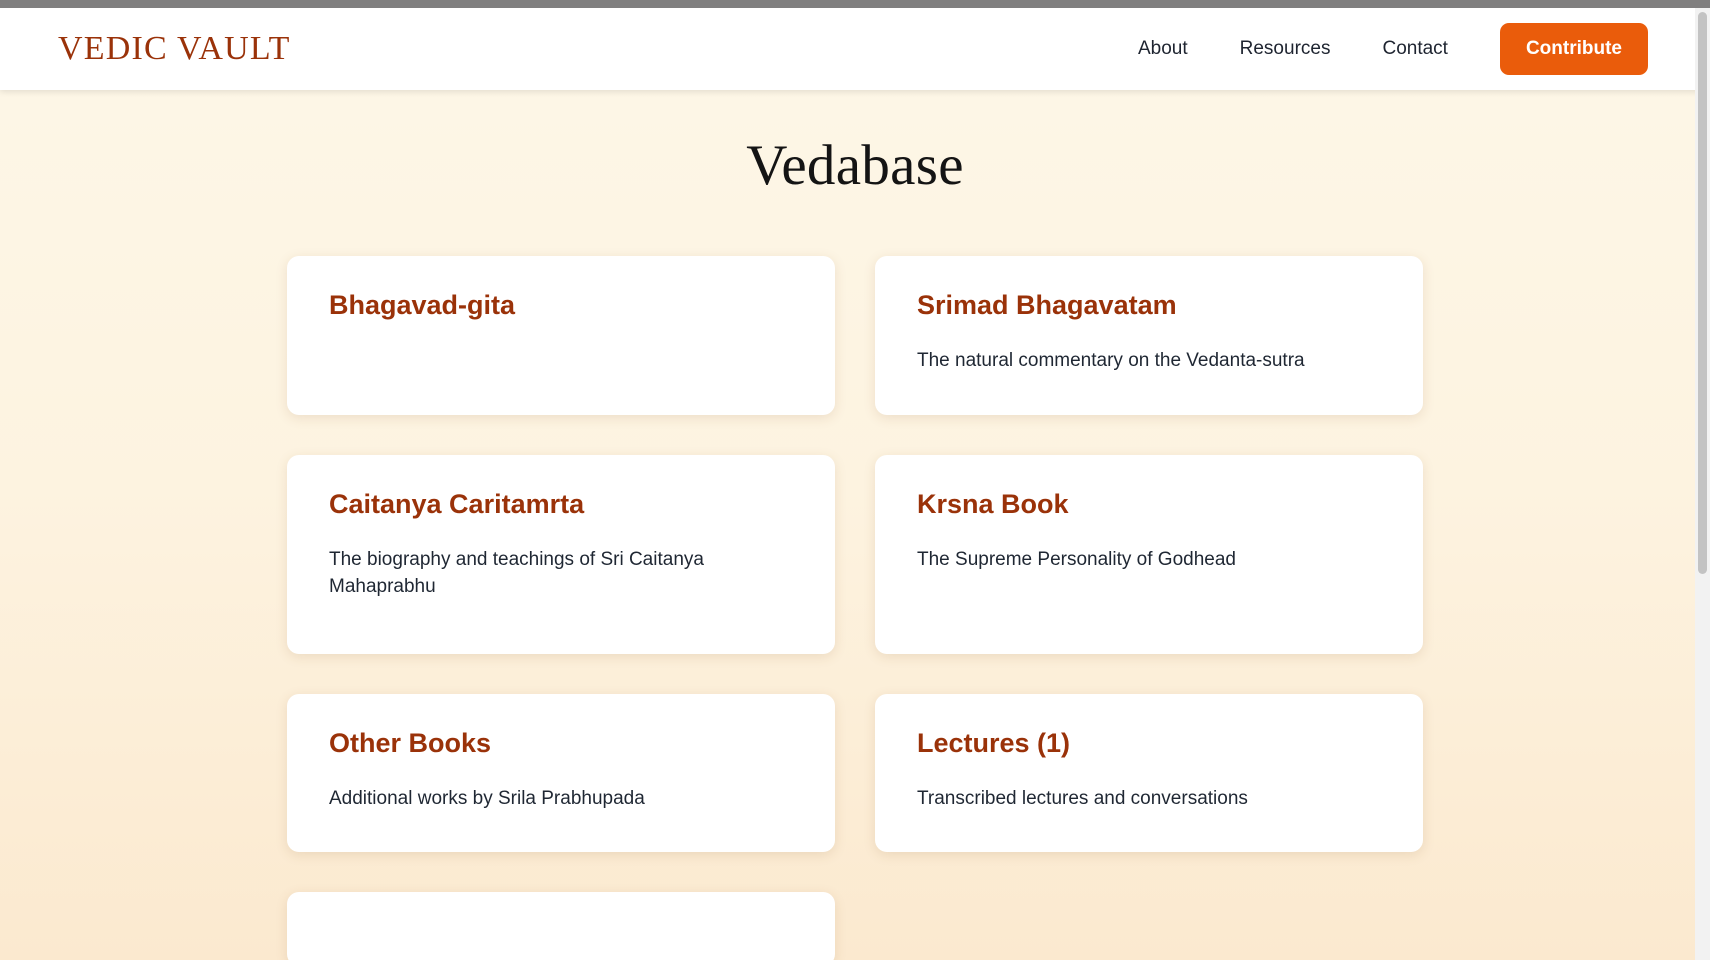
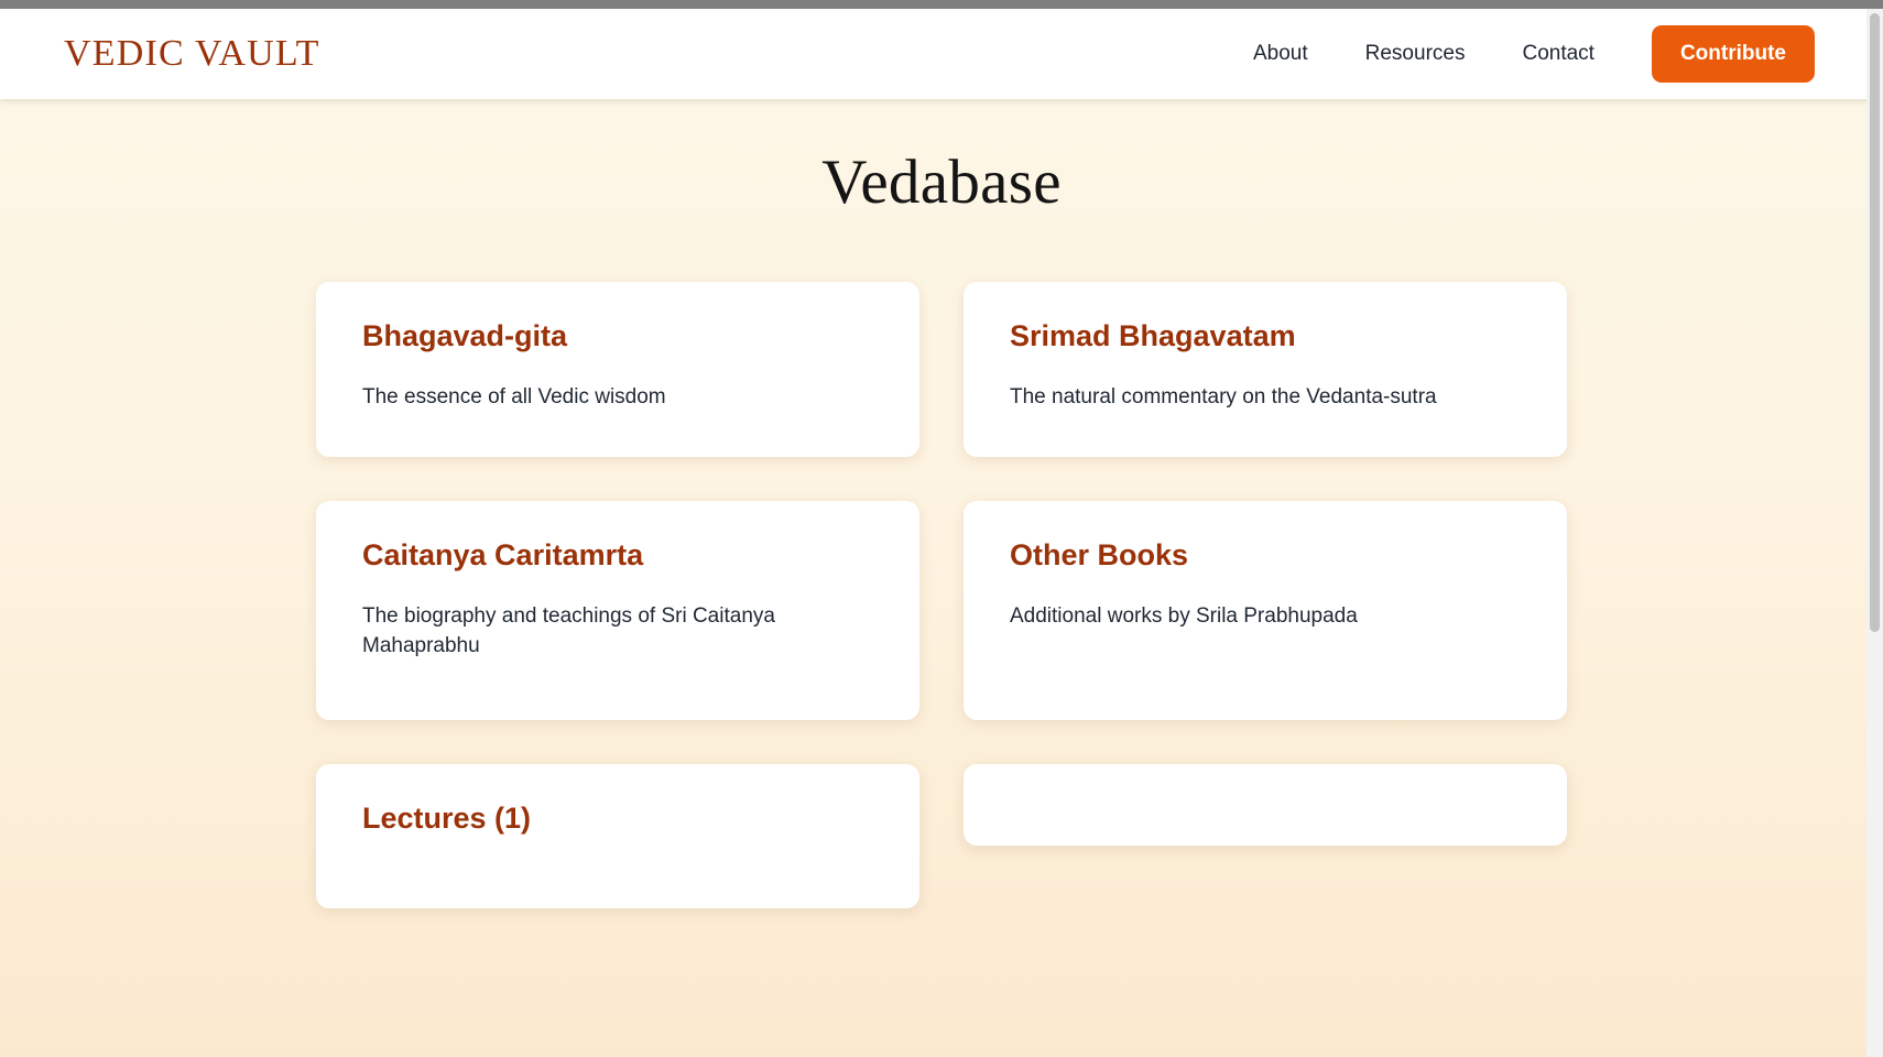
  VEDIC VAULT
  About
  Resources
  Contact
  Contribute
  Vedabase
  Bhagavad-gita
+ The essence of all Vedic wisdom
  Srimad Bhagavatam
  The natural commentary on the Vedanta-sutra
  Caitanya Caritamrta
  The biography and teachings of Sri Caitanya Mahaprabhu
- Krsna Book
- The Supreme Personality of Godhead
  Other Books
  Additional works by Srila Prabhupada
  Lectures (1)
- Transcribed lectures and conversations
